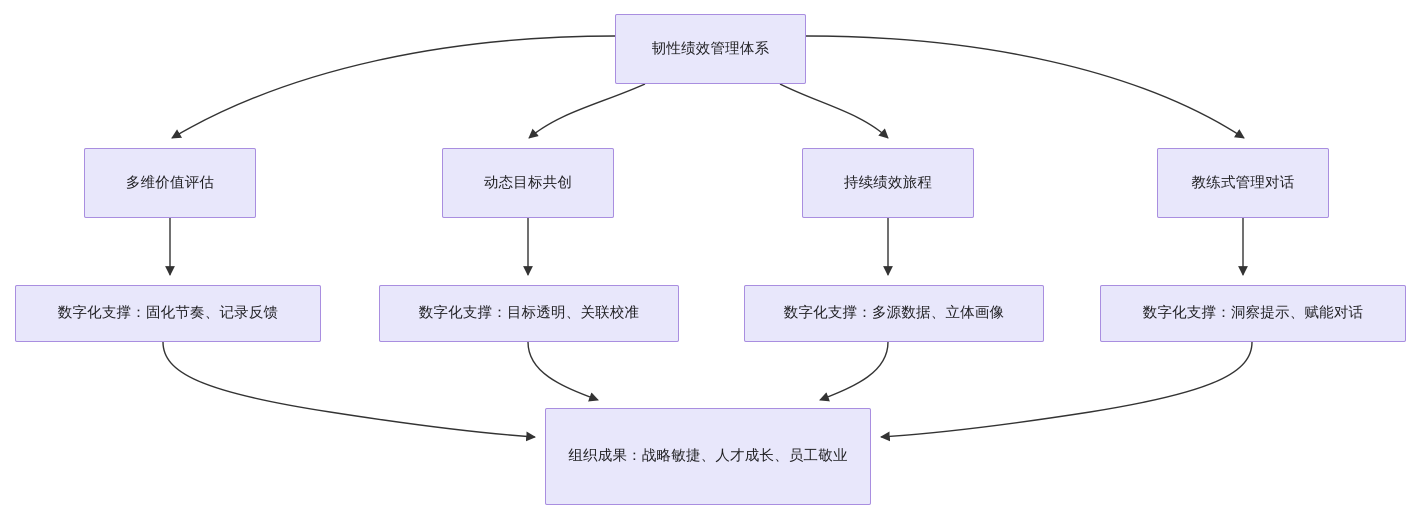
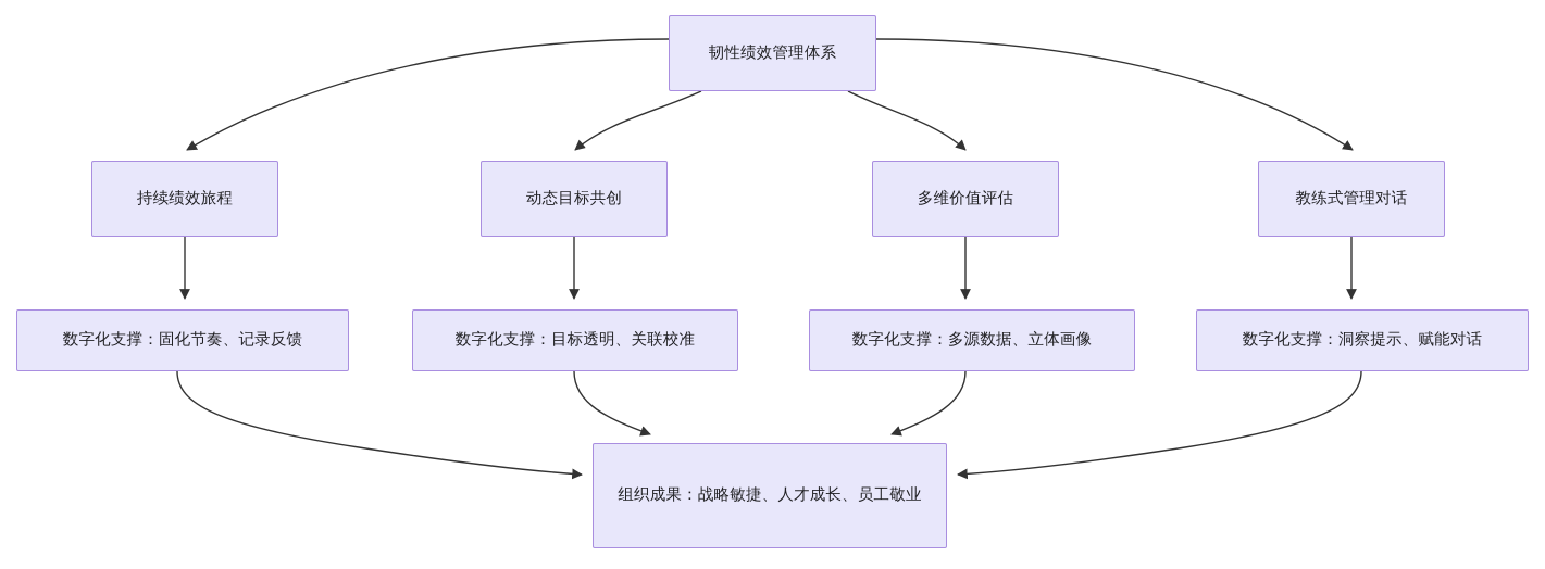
  韧性绩效管理体系
- 多维价值评估
+ 持续绩效旅程
  动态目标共创
- 持续绩效旅程
+ 多维价值评估
  教练式管理对话
  数字化支撑：固化节奏、记录反馈
  数字化支撑：目标透明、关联校准
  数字化支撑：多源数据、立体画像
  数字化支撑：洞察提示、赋能对话
  组织成果：战略敏捷、人才成长、员工敬业
